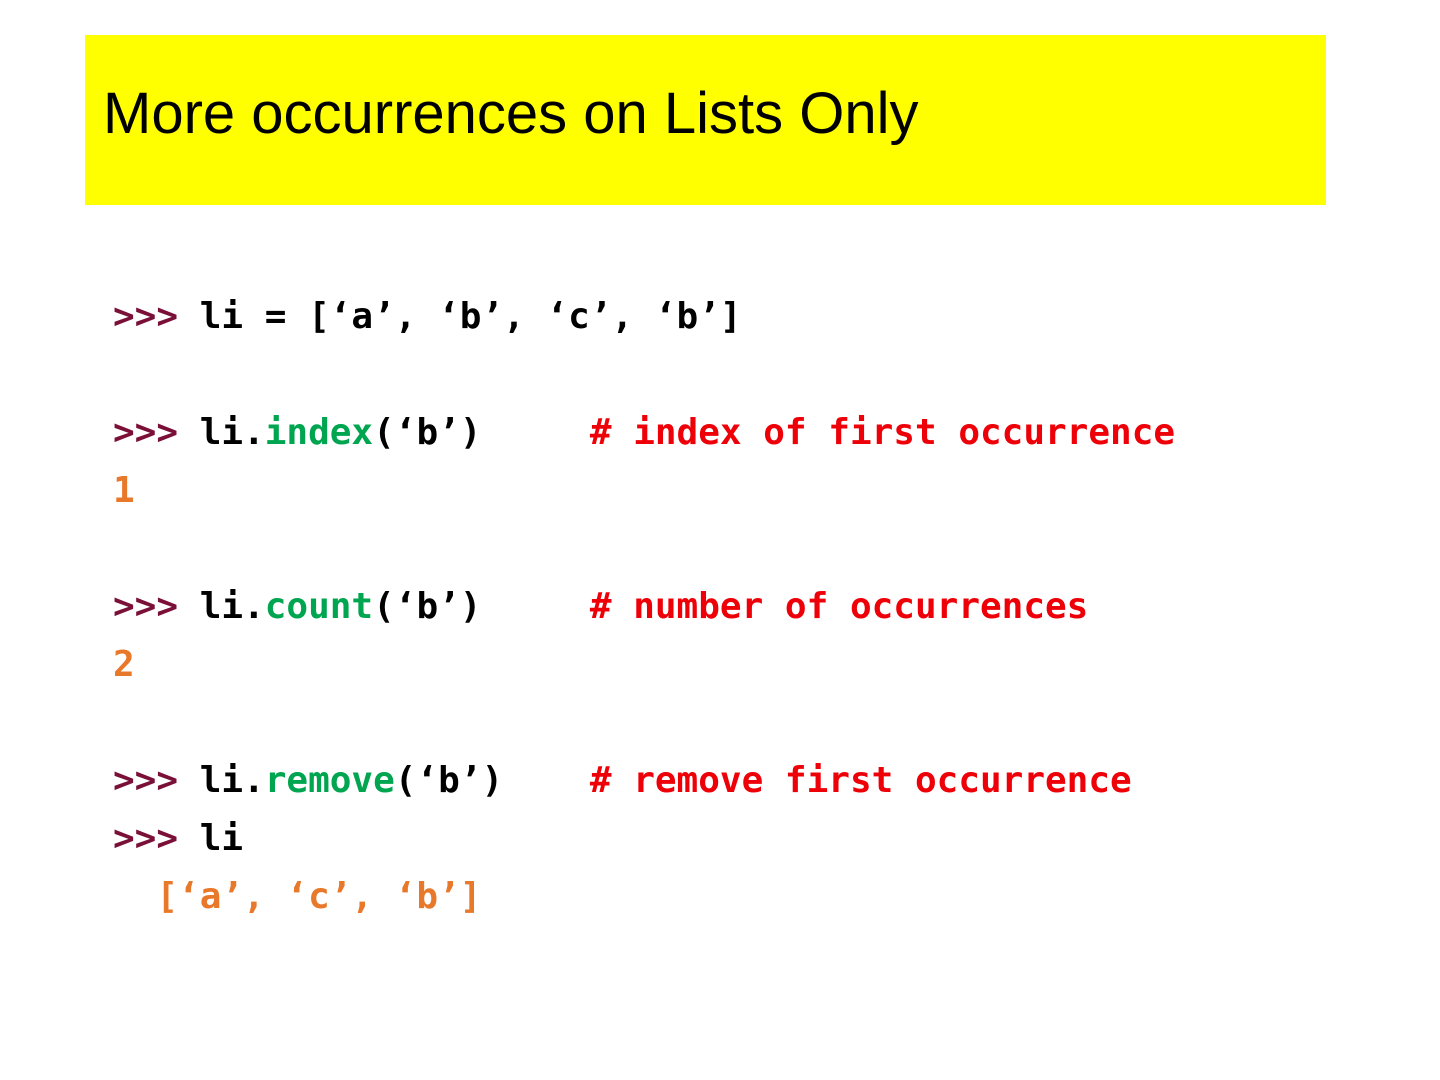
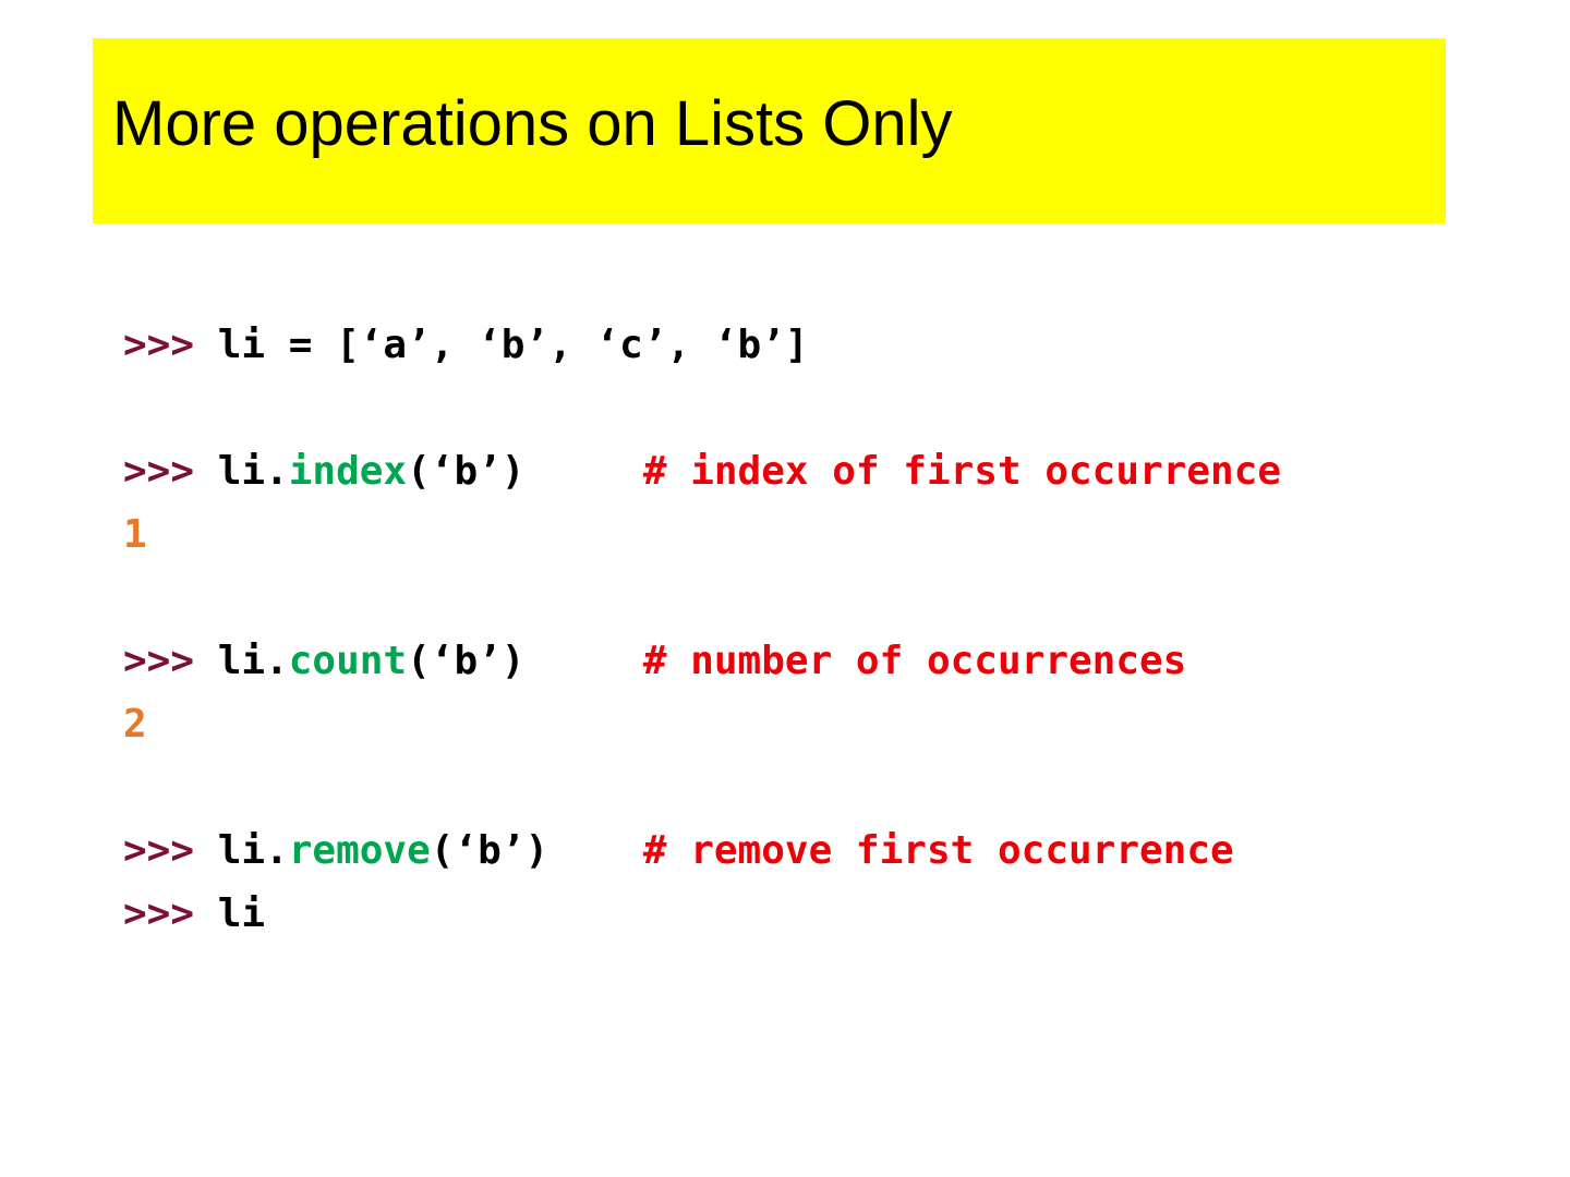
- More occurrences on Lists Only
+ More operations on Lists Only
  >>> li = [‘a’, ‘b’, ‘c’, ‘b’]
  >>> li.index(‘b’) # index of first occurrence
  1
  >>> li.count(‘b’) # number of occurrences
  2
  >>> li.remove(‘b’) # remove first occurrence
  >>> li
- [‘a’, ‘c’, ‘b’]
